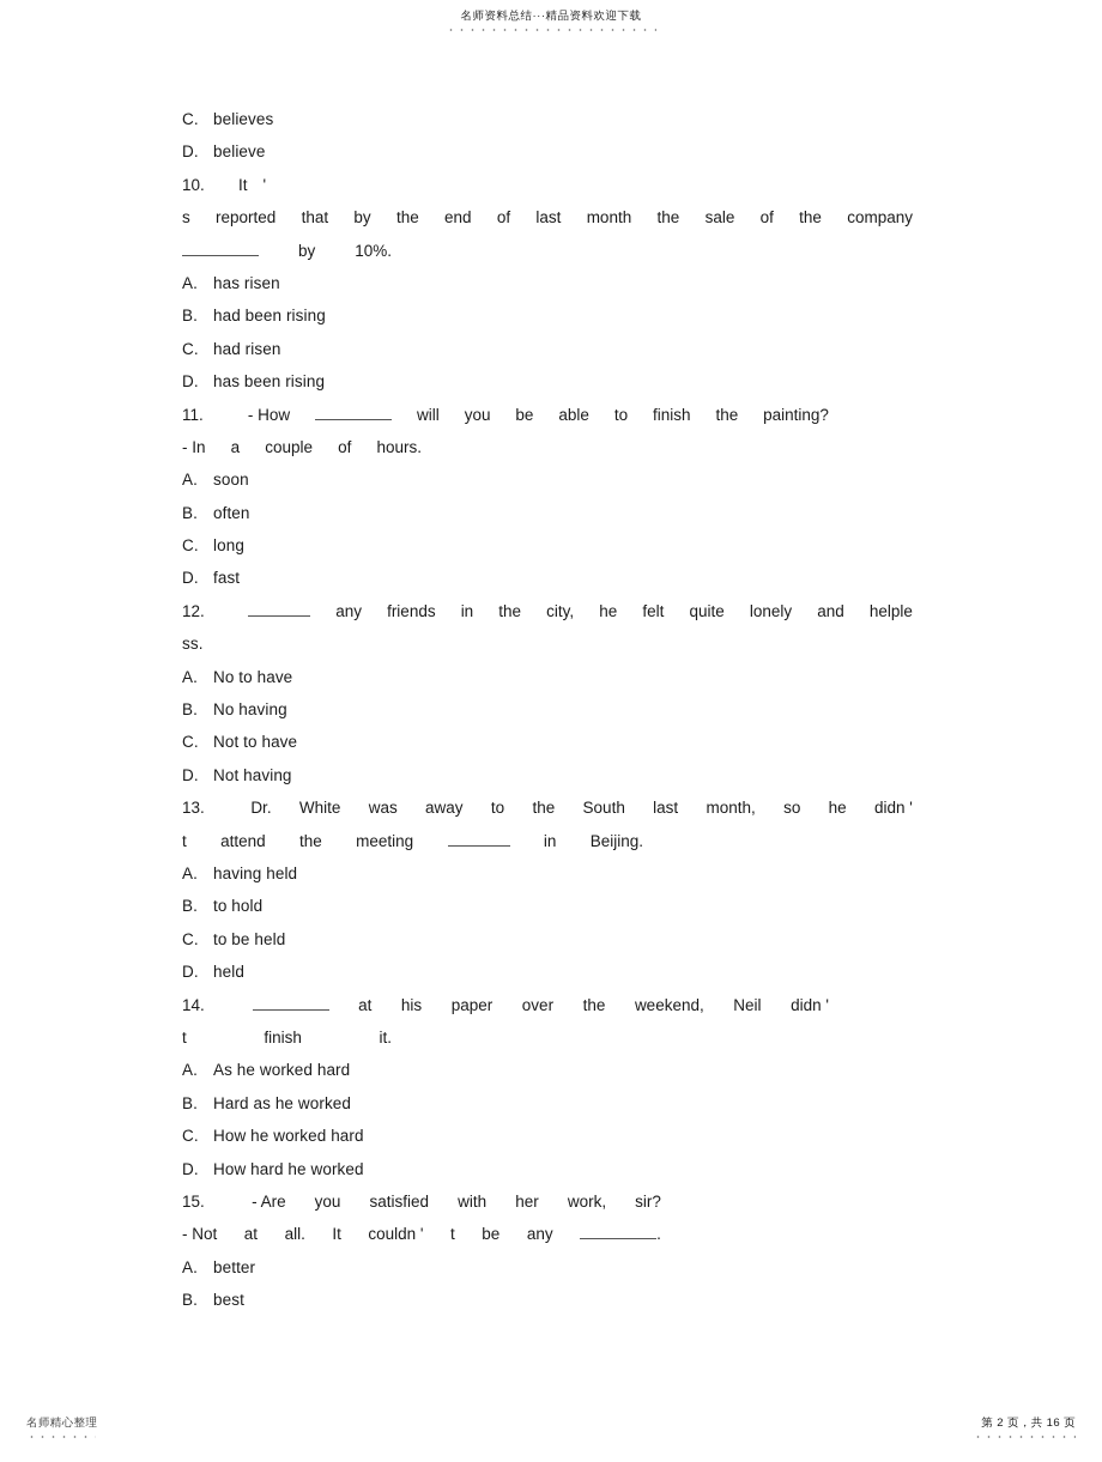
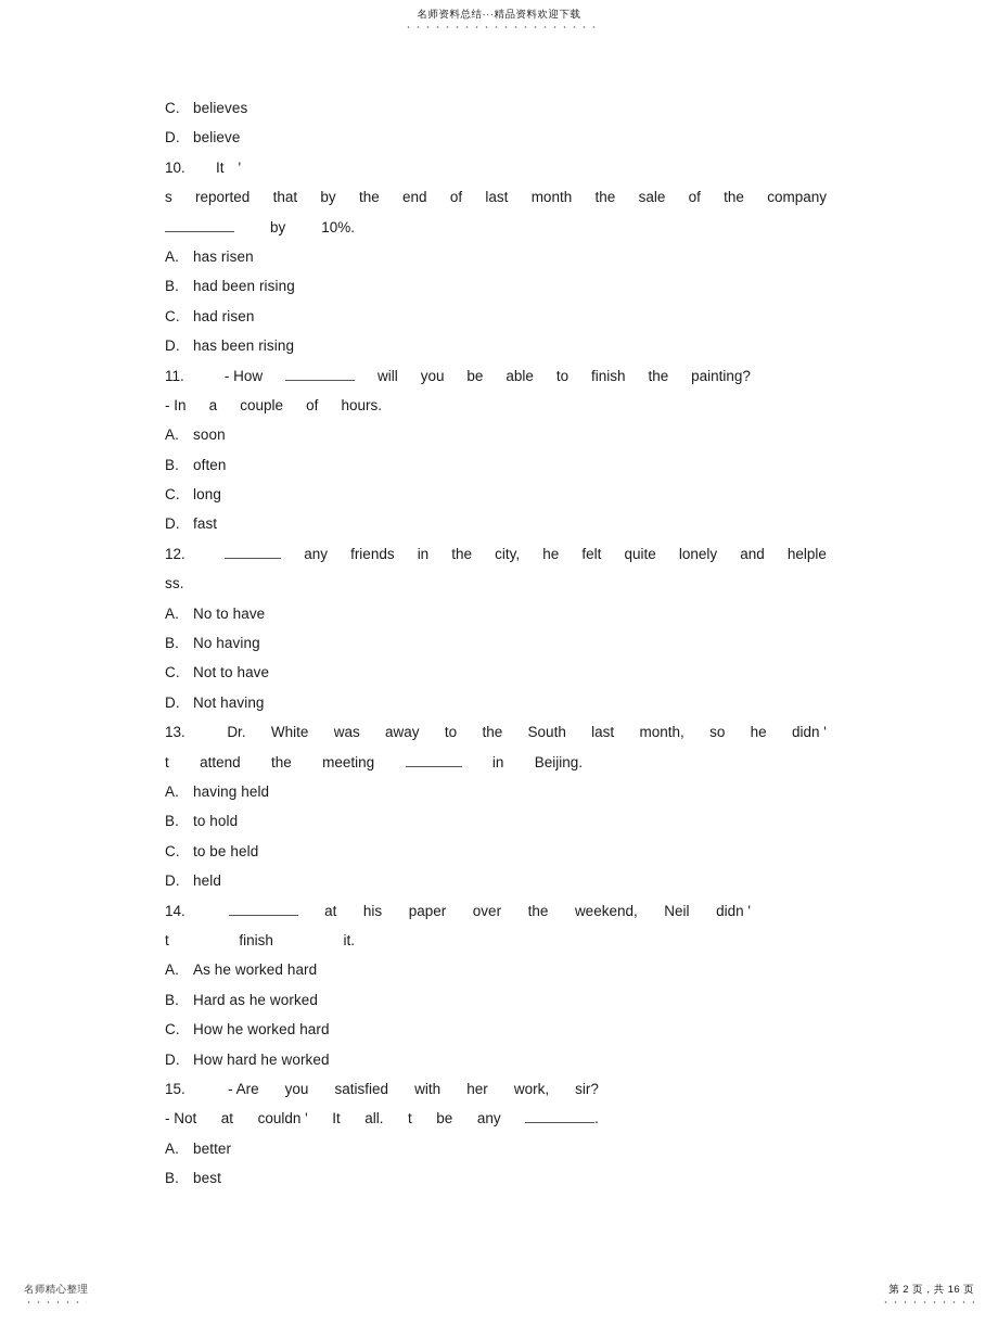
  名师资料总结···精品资料欢迎下载
  C. believes
  D. believe
  10.
  It
  '
  s
  reported
  that
  by
  the
  end
  of
  last
  month
  the
  sale
  of
  the
  company
  by
  10%.
  A. has risen
  B. had been rising
  C. had risen
  D. has been rising
  11.
  - How
  will
  you
  be
  able
  to
  finish
  the
  painting?
  - In
  a
  couple
  of
  hours.
  A. soon
  B. often
  C. long
  D. fast
  12.
  any
  friends
  in
  the
  city,
  he
  felt
  quite
  lonely
  and
  helple
  ss.
  A. No to have
  B. No having
  C. Not to have
  D. Not having
  13.
  Dr.
  White
  was
  away
  to
  the
  South
  last
  month,
  so
  he
  didn '
  t
  attend
  the
  meeting
  in
  Beijing.
  A. having held
  B. to hold
  C. to be held
  D. held
  14.
  at
  his
  paper
  over
  the
  weekend,
  Neil
  didn '
  t
  finish
  it.
  A. As he worked hard
  B. Hard as he worked
  C. How he worked hard
  D. How hard he worked
  15.
  - Are
  you
  satisfied
  with
  her
  work,
  sir?
  - Not
  at
- all.
+ couldn '
  It
- couldn '
+ all.
  t
  be
  any
  .
  A. better
  B. best
  名师精心整理
  第 2 页，共 16 页
